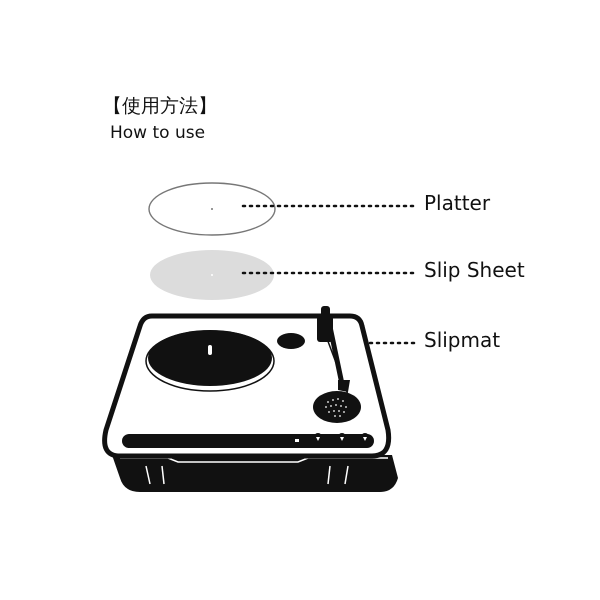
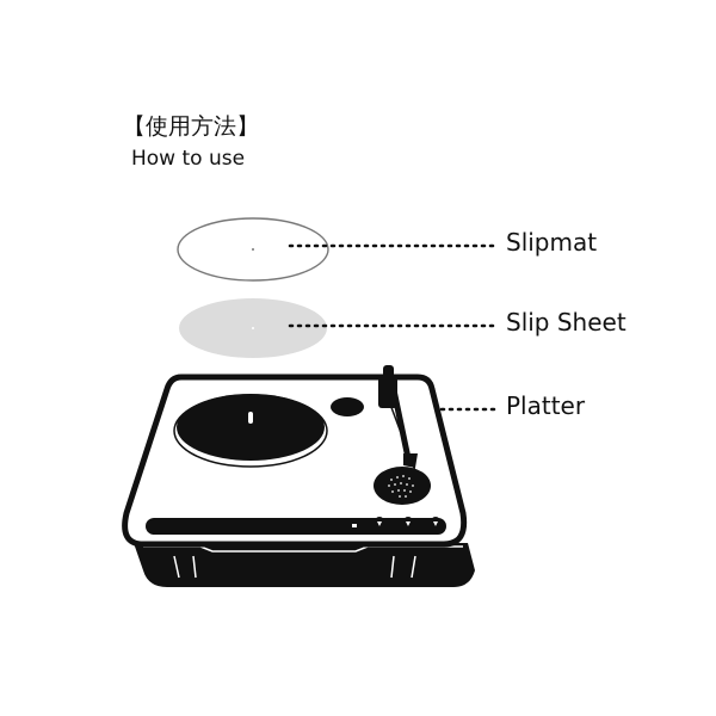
  【使用方法】
  How to use
- Platter
+ Slipmat
  Slip Sheet
- Slipmat
+ Platter
